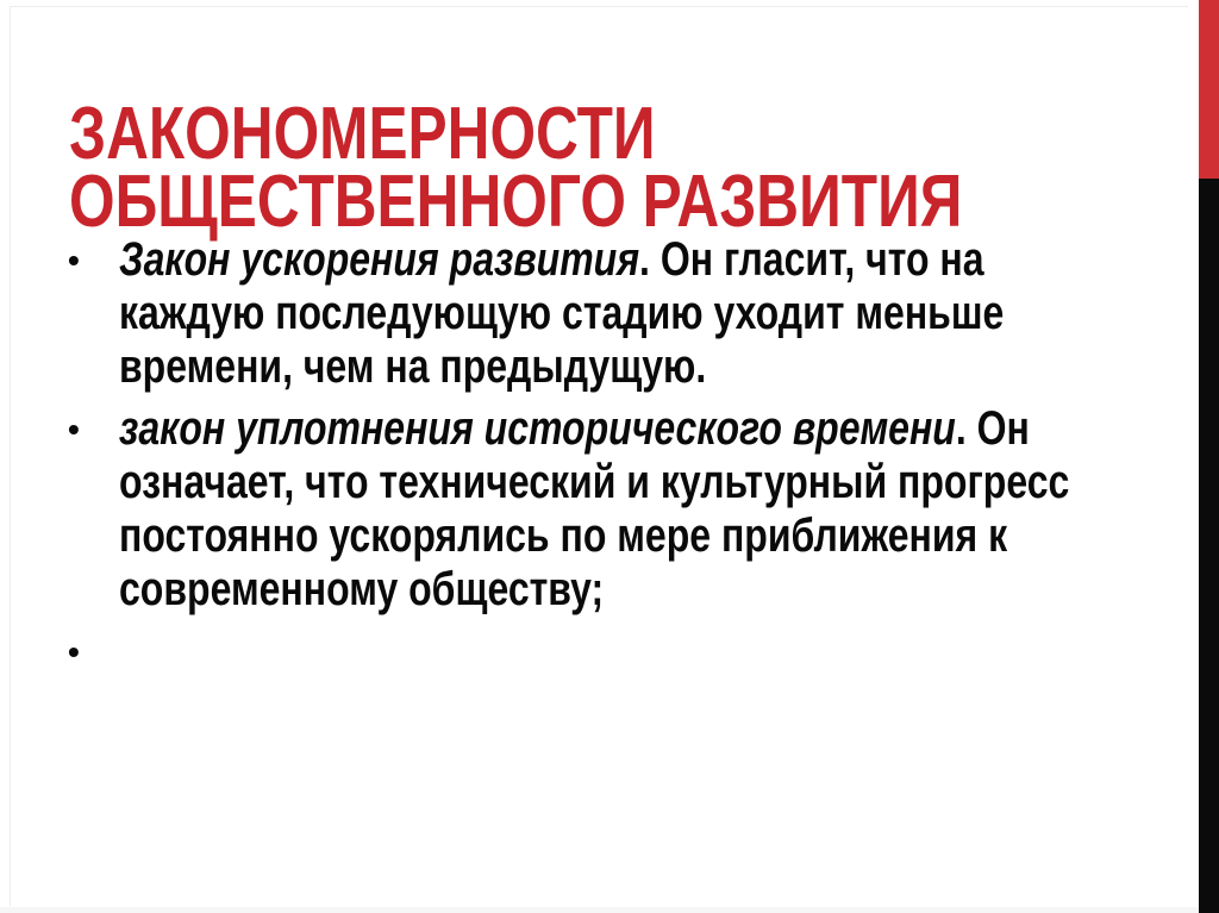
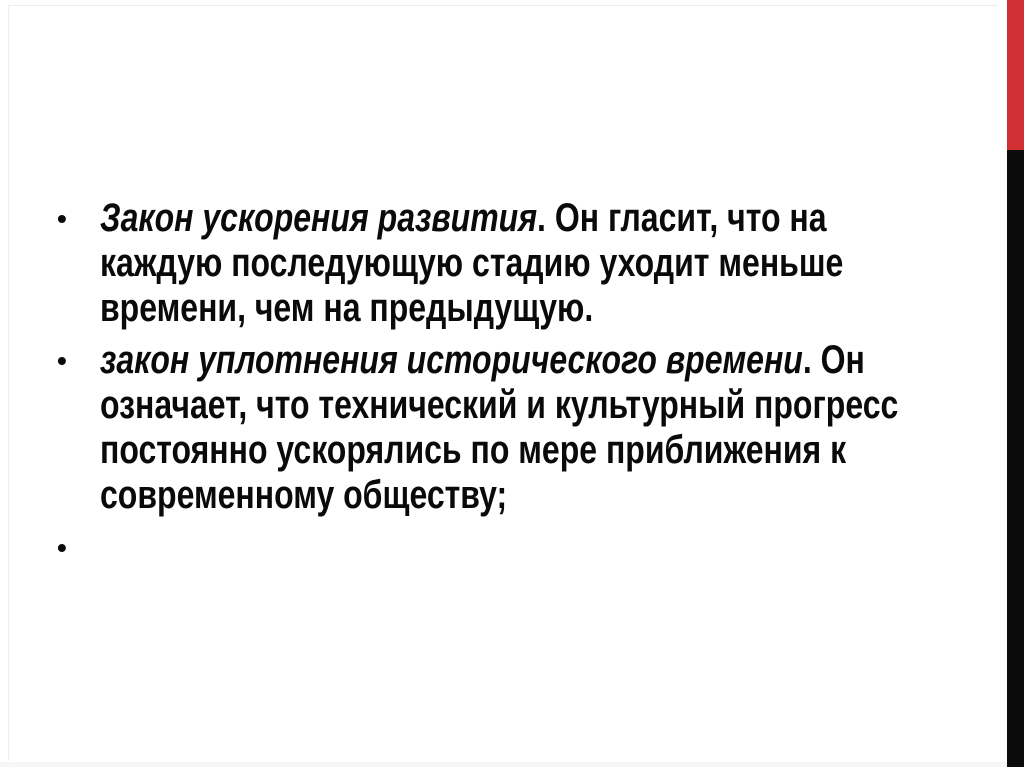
- ЗАКОНОМЕРНОСТИ
- ОБЩЕСТВЕННОГО РАЗВИТИЯ
  •
  Закон ускорения развития. Он гласит, что на каждую последующую стадию уходит меньше времени, чем на предыдущую.
  •
  закон уплотнения исторического времени. Он означает, что технический и культурный прогресс постоянно ускорялись по мере приближения к современному обществу;
  •
